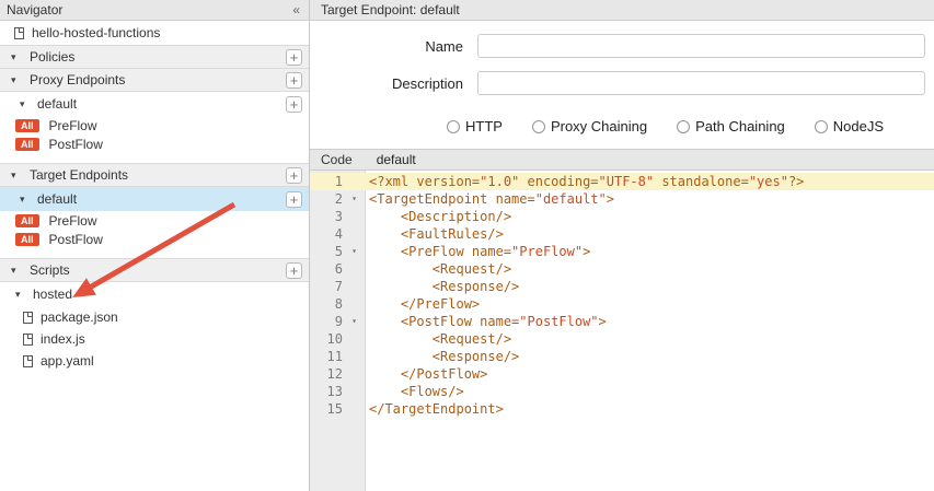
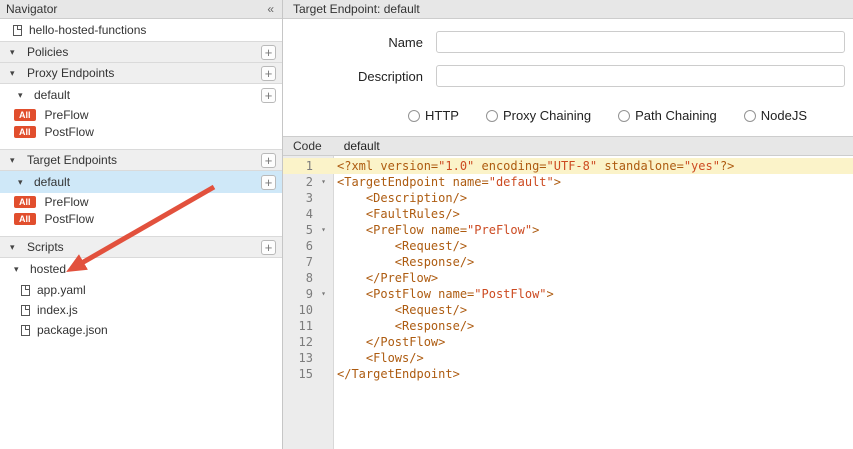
  Navigator
  «
  hello-hosted-functions
  ▾
  Policies
  +
  ▾
  Proxy Endpoints
  +
  ▾
  default
  +
  All
  PreFlow
  All
  PostFlow
  ▾
  Target Endpoints
  +
  ▾
  default
  +
  All
  PreFlow
  All
  PostFlow
  ▾
  Scripts
  +
  ▾
  hosted
- package.json
+ app.yaml
  index.js
- app.yaml
+ package.json
  Target Endpoint: default
  Name
  Description
  HTTP
  Proxy Chaining
  Path Chaining
  NodeJS
  Code
  default
  1
  <?xml version="1.0" encoding="UTF-8" standalone="yes"?>
  2
  ▾
  <TargetEndpoint name="default">
  3
  <Description/>
  4
  <FaultRules/>
  5
  ▾
  <PreFlow name="PreFlow">
  6
  <Request/>
  7
  <Response/>
  8
  </PreFlow>
  9
  ▾
  <PostFlow name="PostFlow">
  10
  <Request/>
  11
  <Response/>
  12
  </PostFlow>
  13
  <Flows/>
  15
  </TargetEndpoint>
